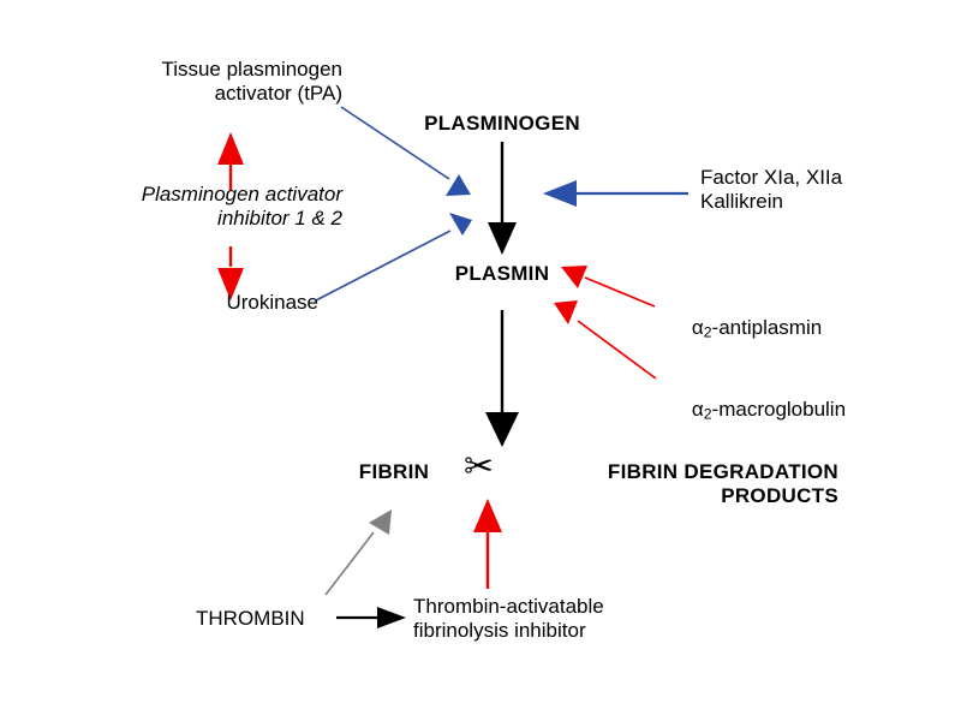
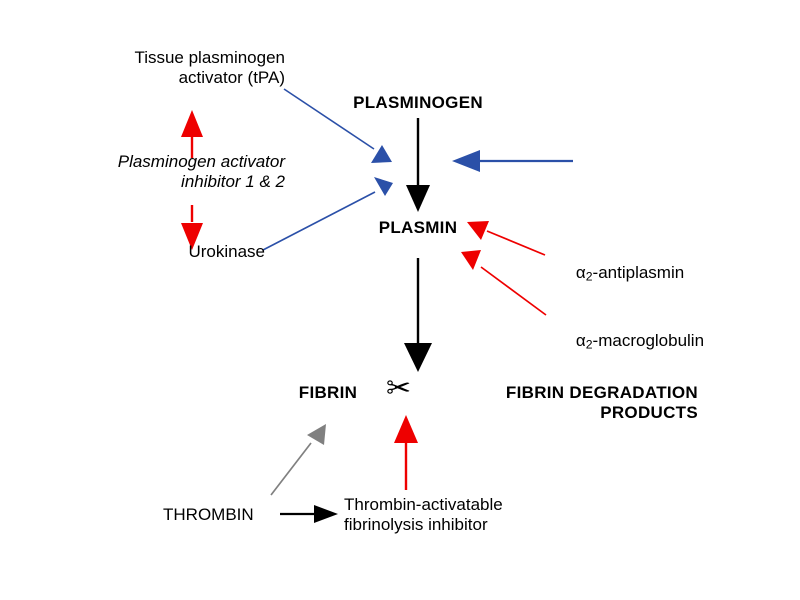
  Tissue plasminogen
  activator (tPA)
  Plasminogen activator
  inhibitor 1 & 2
  Urokinase
  PLASMINOGEN
  PLASMIN
- Factor XIa, XIIa
- Kallikrein
  α2-antiplasmin
  α2-macroglobulin
  FIBRIN
  ✂
  FIBRIN DEGRADATION
  PRODUCTS
  THROMBIN
  Thrombin-activatable
  fibrinolysis inhibitor
